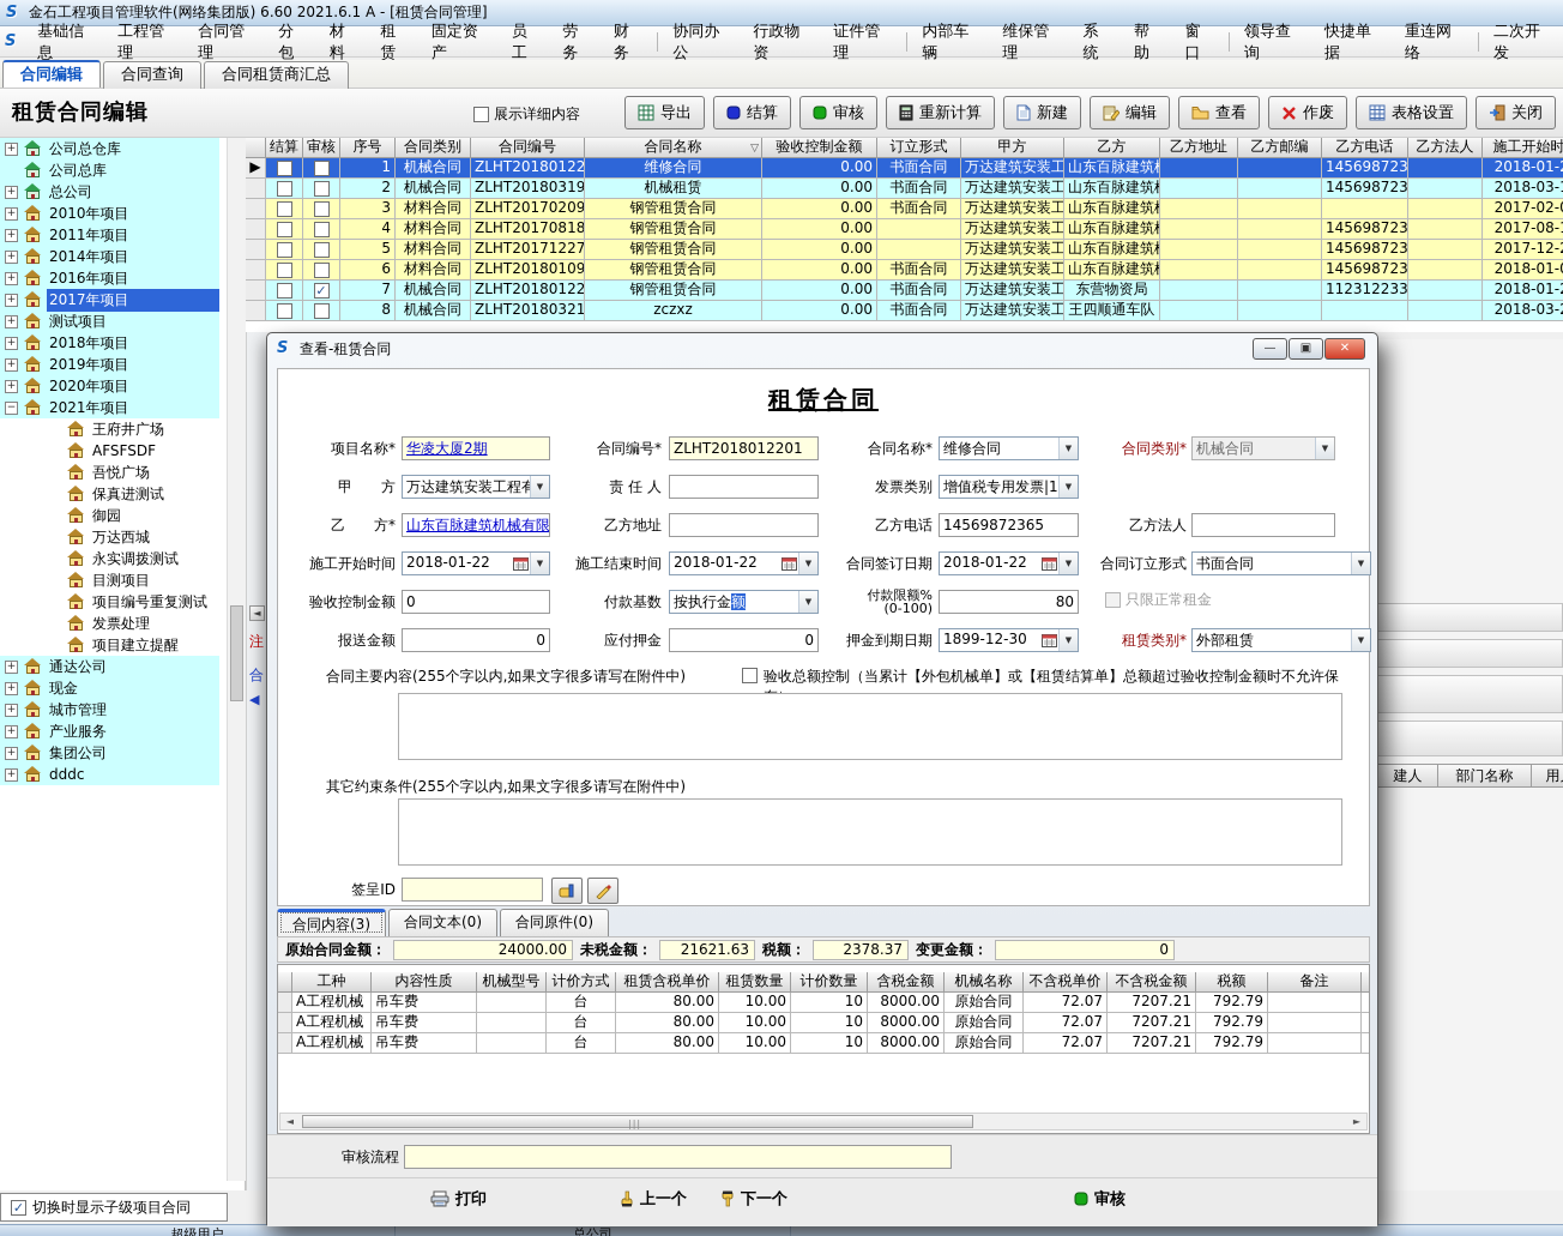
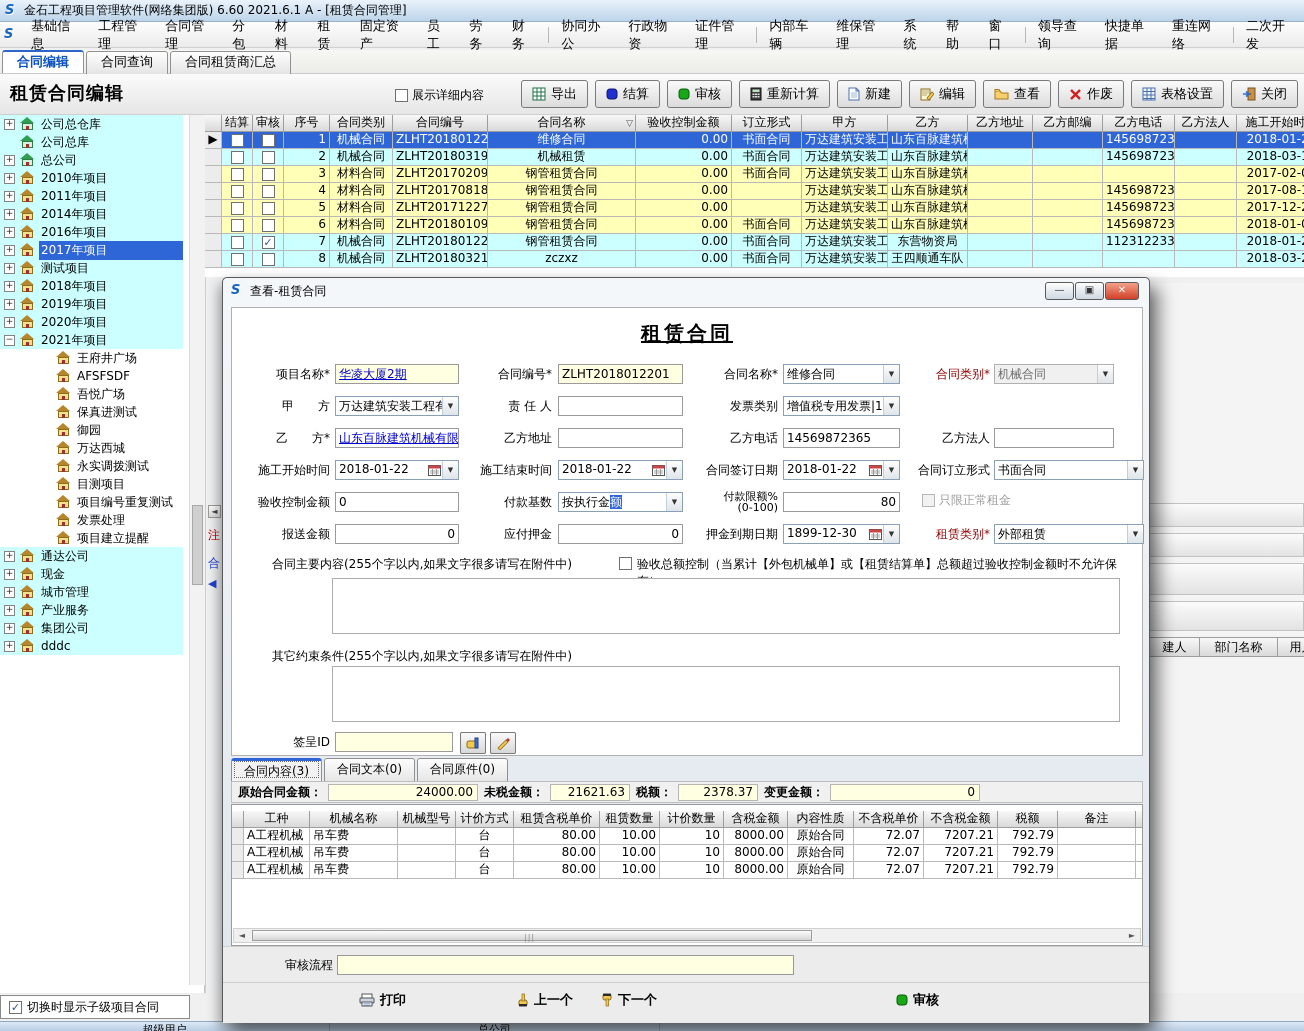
  S
  金石工程项目管理软件(网络集团版) 6.60 2021.6.1 A - [租赁合同管理]
  S
  基础信息
  工程管理
  合同管理
  分包
  材料
  租赁
  固定资产
  员工
  劳务
  财务
  协同办公
  行政物资
  证件管理
  内部车辆
  维保管理
  系统
  帮助
  窗口
  领导查询
  快捷单据
  重连网络
  二次开发
  合同编辑 合同查询 合同租赁商汇总
  租赁合同编辑
  展示详细内容
  导出
  结算
  审核
  重新计算
  新建
  编辑
  查看
  作废
  表格设置
  关闭
  +
  公司总仓库
  公司总库
  +
  总公司
  +
  2010年项目
  +
  2011年项目
  +
  2014年项目
  +
  2016年项目
  +
  2017年项目
  +
  测试项目
  +
  2018年项目
  +
  2019年项目
  +
  2020年项目
  −
  2021年项目
  王府井广场
  AFSFSDF
  吾悦广场
  保真进测试
  御园
  万达西城
  永实调拨测试
  目测项目
  项目编号重复测试
  发票处理
  项目建立提醒
  +
  通达公司
  +
  现金
  +
  城市管理
  +
  产业服务
  +
  集团公司
  +
  dddc
  ✓
  切换时显示子级项目合同
  结算
  审核
  序号
  合同类别
  合同编号
  合同名称
  ▽
  验收控制金额
  订立形式
  甲方
  乙方
  乙方地址
  乙方邮编
  乙方电话
  乙方法人
  施工开始时
  ▶
  1
  机械合同
  ZLHT20180122
  维修合同
  0.00
  书面合同
  万达建筑安装工
  山东百脉建筑
  145698723
  2018-01-
  2
  机械合同
  ZLHT20180319
  机械租赁
  0.00
  书面合同
  万达建筑安装工
  山东百脉建筑
  145698723
  2018-03-
  3
  材料合同
  ZLHT20170209
  钢管租赁合同
  0.00
  书面合同
  万达建筑安装工
  山东百脉建筑
  2017-02-
  4
  材料合同
  ZLHT20170818
  钢管租赁合同
  0.00
  万达建筑安装工
  山东百脉建筑
  145698723
  2017-08-
  5
  材料合同
  ZLHT20171227
  钢管租赁合同
  0.00
  万达建筑安装工
  山东百脉建筑
  145698723
  2017-12-
  6
  材料合同
  ZLHT20180109
  钢管租赁合同
  0.00
  书面合同
  万达建筑安装工
  山东百脉建筑
  145698723
  2018-01-
  ✓
  7
  机械合同
  ZLHT20180122
  钢管租赁合同
  0.00
  书面合同
  万达建筑安装工
  东营物资局
  112312233
  2018-01-
  8
  机械合同
  ZLHT20180321
  zczxz
  0.00
  书面合同
  万达建筑安装工
  王四顺通车队
  2018-03-
  建人
  部门名称
  ◄
  注
  合
  ◀
  超级用户
  总公司
  S
  查看-租赁合同
  —
  ▣
  ✕
  租赁合同
  项目名称*
  华凌大厦2期
  合同编号*
  ZLHT2018012201
  合同名称*
  维修合同
  ▼
  合同类别*
  机械合同
  ▼
  甲 方
  万达建筑安装工程有
  ▼
  责 任 人
  发票类别
  增值税专用发票|1
  ▼
  乙 方*
  山东百脉建筑机械有限
  乙方地址
  乙方电话
  14569872365
  乙方法人
  施工开始时间
  2018-01-22
  ▼
  施工结束时间
  2018-01-22
  ▼
  合同签订日期
  2018-01-22
  ▼
  合同订立形式
  书面合同
  ▼
  验收控制金额
  0
  付款基数
  按执行金额
  ▼
  付款限额%
  (0-100)
  80
  只限正常租金
  报送金额
  0
  应付押金
  0
  押金到期日期
  1899-12-30
  ▼
  租赁类别*
  外部租赁
  ▼
  合同主要内容(255个字以内,如果文字很多请写在附件中)
  验收总额控制（当累计【外包机械单】或【租赁结算单】总额超过验收控制金额时不允许保
  其它约束条件(255个字以内,如果文字很多请写在附件中)
  签呈ID
  合同内容(3)
  合同文本(0)
  合同原件(0)
  原始合同金额：
  24000.00
  未税金额：
  21621.63
  税额：
  2378.37
  变更金额：
  0
  工种
- 内容性质
+ 机械名称
  机械型号
  计价方式
  租赁含税单价
  租赁数量
  计价数量
  含税金额
- 机械名称
+ 内容性质
  不含税单价
  不含税金额
  税额
  备注
  A工程机械
  吊车费
  台
  80.00
  10.00
  10
  8000.00
  原始合同
  72.07
  7207.21
  792.79
  A工程机械
  吊车费
  台
  80.00
  10.00
  10
  8000.00
  原始合同
  72.07
  7207.21
  792.79
  A工程机械
  吊车费
  台
  80.00
  10.00
  10
  8000.00
  原始合同
  72.07
  7207.21
  792.79
  ◄
  |||
  ►
  审核流程
  打印
  上一个
  下一个
  审核
